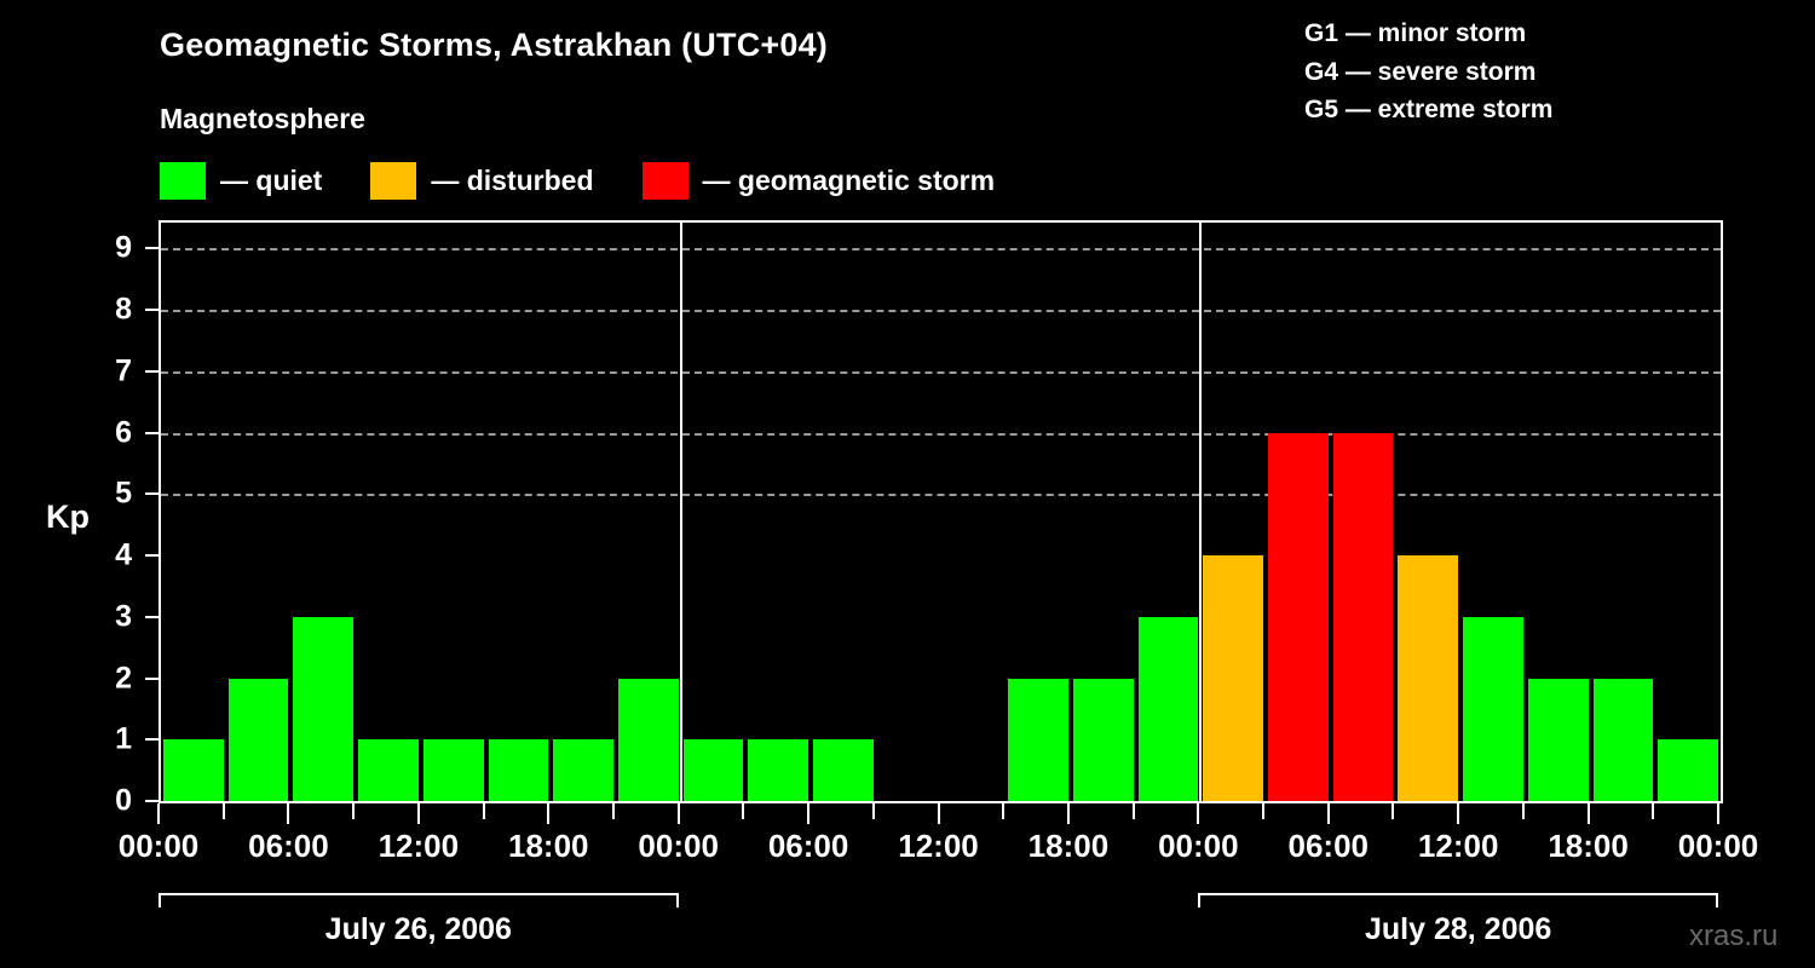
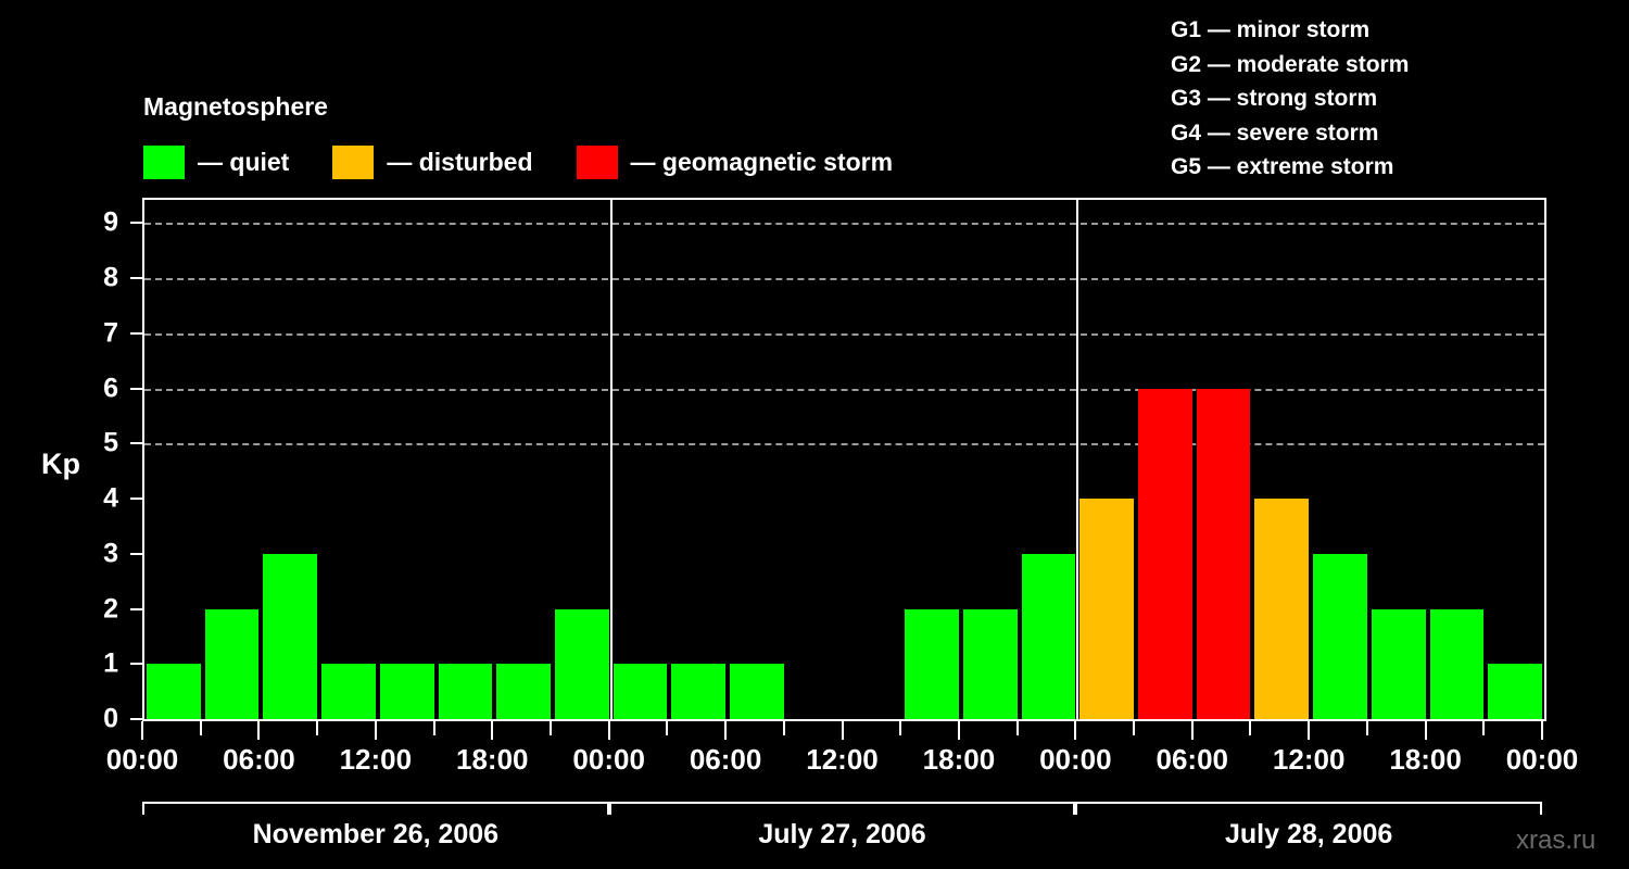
- Geomagnetic Storms, Astrakhan (UTC+04)
  Magnetosphere
  — quiet
  — disturbed
  — geomagnetic storm
  G1 — minor storm
+ G2 — moderate storm
+ G3 — strong storm
  G4 — severe storm
  G5 — extreme storm
  0
  1
  2
  3
  4
  5
  6
  7
  8
  9
  Kp
  00:00
  06:00
  12:00
  18:00
  00:00
  06:00
  12:00
  18:00
  00:00
  06:00
  12:00
  18:00
  00:00
- July 26, 2006
+ November 26, 2006
+ July 27, 2006
  July 28, 2006
  xras.ru
